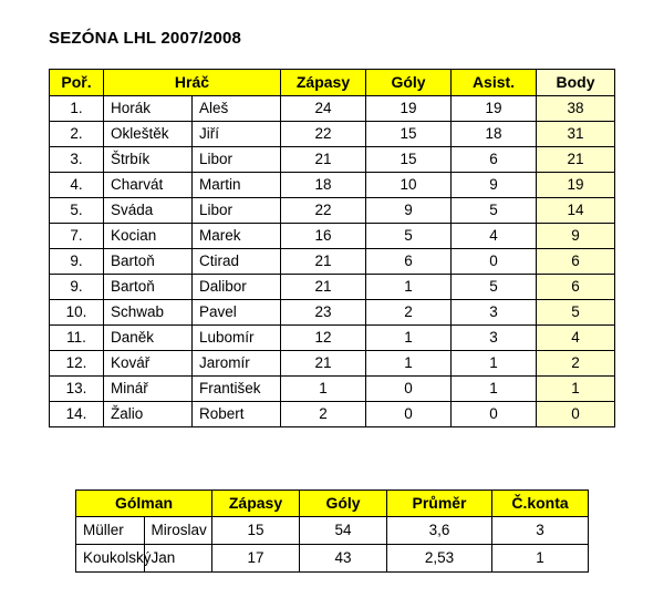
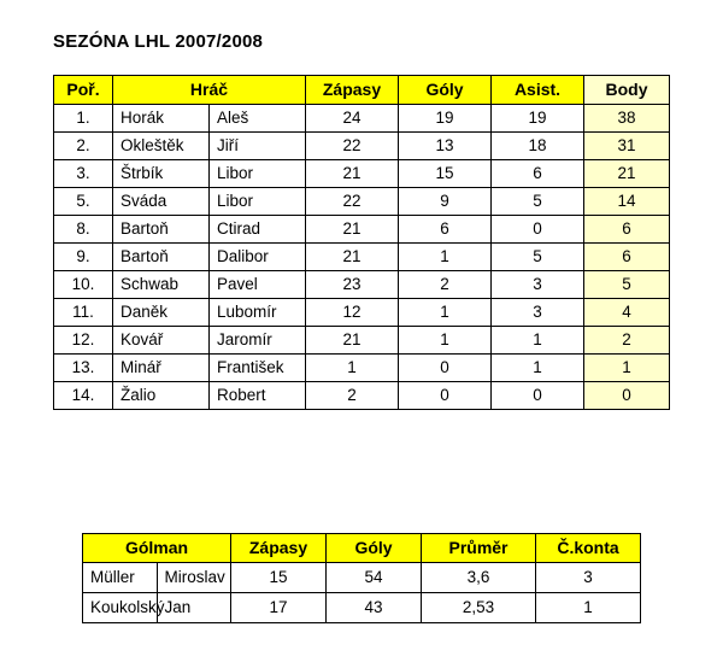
  SEZÓNA LHL 2007/2008
  Poř.	Hráč	Zápasy	Góly	Asist.	Body
  1.	Horák	Aleš	24	19	19	38
- 2.	Okleštěk	Jiří	22	15	18	31
+ 2.	Okleštěk	Jiří	22	13	18	31
  3.	Štrbík	Libor	21	15	6	21
- 4.	Charvát	Martin	18	10	9	19
  5.	Sváda	Libor	22	9	5	14
- 7.	Kocian	Marek	16	5	4	9
- 9.	Bartoň	Ctirad	21	6	0	6
+ 8.	Bartoň	Ctirad	21	6	0	6
  9.	Bartoň	Dalibor	21	1	5	6
  10.	Schwab	Pavel	23	2	3	5
  11.	Daněk	Lubomír	12	1	3	4
  12.	Kovář	Jaromír	21	1	1	2
  13.	Minář	František	1	0	1	1
  14.	Žalio	Robert	2	0	0	0
  Gólman	Zápasy	Góly	Průměr	Č.konta
  Müller	Miroslav	15	54	3,6	3
  Koukolský	Jan	17	43	2,53	1
